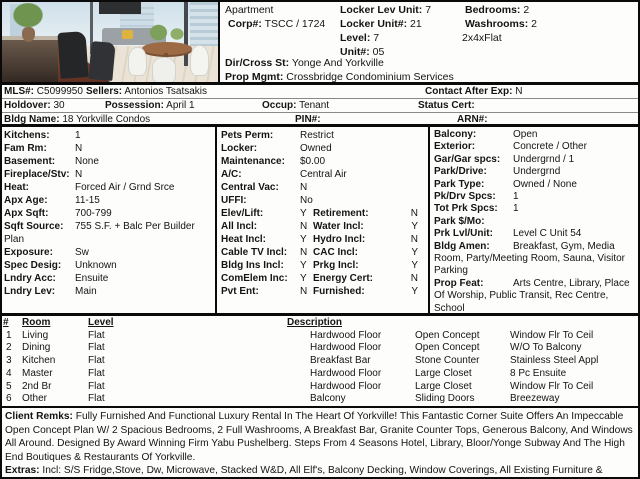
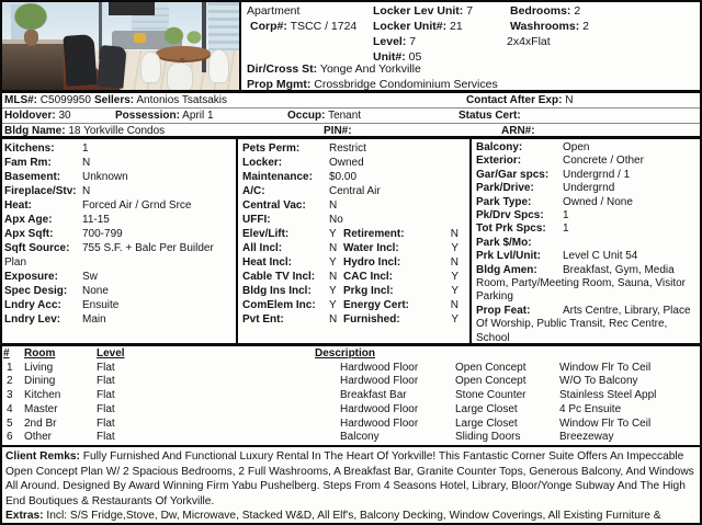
  Apartment
  Corp#: TSCC / 1724
  Locker Lev Unit: 7
  Locker Unit#: 21
  Level: 7
  Unit#: 05
  Bedrooms: 2
  Washrooms: 2
  2x4xFlat
  Dir/Cross St: Yonge And Yorkville
  Prop Mgmt: Crossbridge Condominium Services
  MLS#: C5099950
  Sellers: Antonios Tsatsakis
  Contact After Exp: N
  Holdover: 30
  Possession: April 1
  Occup: Tenant
  Status Cert:
  Bldg Name: 18 Yorkville Condos
  PIN#:
  ARN#:
  Kitchens: 1
  Fam Rm: N
- Basement: None
+ Basement: Unknown
  Fireplace/Stv: N
  Heat: Forced Air / Grnd Srce
  Apx Age: 11-15
  Apx Sqft: 700-799
  Sqft Source: 755 S.F. + Balc Per Builder Plan
  Exposure: Sw
- Spec Desig: Unknown
+ Spec Desig: None
  Lndry Acc: Ensuite
  Lndry Lev: Main
  Pets Perm: Restrict
  Locker: Owned
  Maintenance: $0.00
  A/C: Central Air
  Central Vac: N
  UFFI: No
  Elev/Lift: Y
  Retirement:
  N
  All Incl: N
  Water Incl:
  Y
  Heat Incl: Y
  Hydro Incl:
  N
  Cable TV Incl: N
  CAC Incl:
  Y
  Bldg Ins Incl: Y
  Prkg Incl:
  Y
  ComElem Inc: Y
  Energy Cert:
  N
  Pvt Ent: N
  Furnished:
  Y
  Balcony: Open
  Exterior: Concrete / Other
  Gar/Gar spcs: Undergrnd / 1
  Park/Drive: Undergrnd
  Park Type: Owned / None
  Pk/Drv Spcs: 1
  Tot Prk Spcs: 1
  Park $/Mo:
  Prk Lvl/Unit: Level C Unit 54
  Bldg Amen: Breakfast, Gym, Media Room, Party/Meeting Room, Sauna, Visitor Parking
  Prop Feat: Arts Centre, Library, Place Of Worship, Public Transit, Rec Centre, School
  #
  Room
  Level
  Description
  1
  Living
  Flat
  Hardwood Floor
  Open Concept
  Window Flr To Ceil
  2
  Dining
  Flat
  Hardwood Floor
  Open Concept
  W/O To Balcony
  3
  Kitchen
  Flat
  Breakfast Bar
  Stone Counter
  Stainless Steel Appl
  4
  Master
  Flat
  Hardwood Floor
  Large Closet
- 8 Pc Ensuite
+ 4 Pc Ensuite
  5
  2nd Br
  Flat
  Hardwood Floor
  Large Closet
  Window Flr To Ceil
  6
  Other
  Flat
  Balcony
  Sliding Doors
  Breezeway
  Client Remks: Fully Furnished And Functional Luxury Rental In The Heart Of Yorkville! This Fantastic Corner Suite Offers An Impeccable Open Concept Plan W/ 2 Spacious Bedrooms, 2 Full Washrooms, A Breakfast Bar, Granite Counter Tops, Generous Balcony, And Windows All Around. Designed By Award Winning Firm Yabu Pushelberg. Steps From 4 Seasons Hotel, Library, Bloor/Yonge Subway And The High End Boutiques & Restaurants Of Yorkville.
